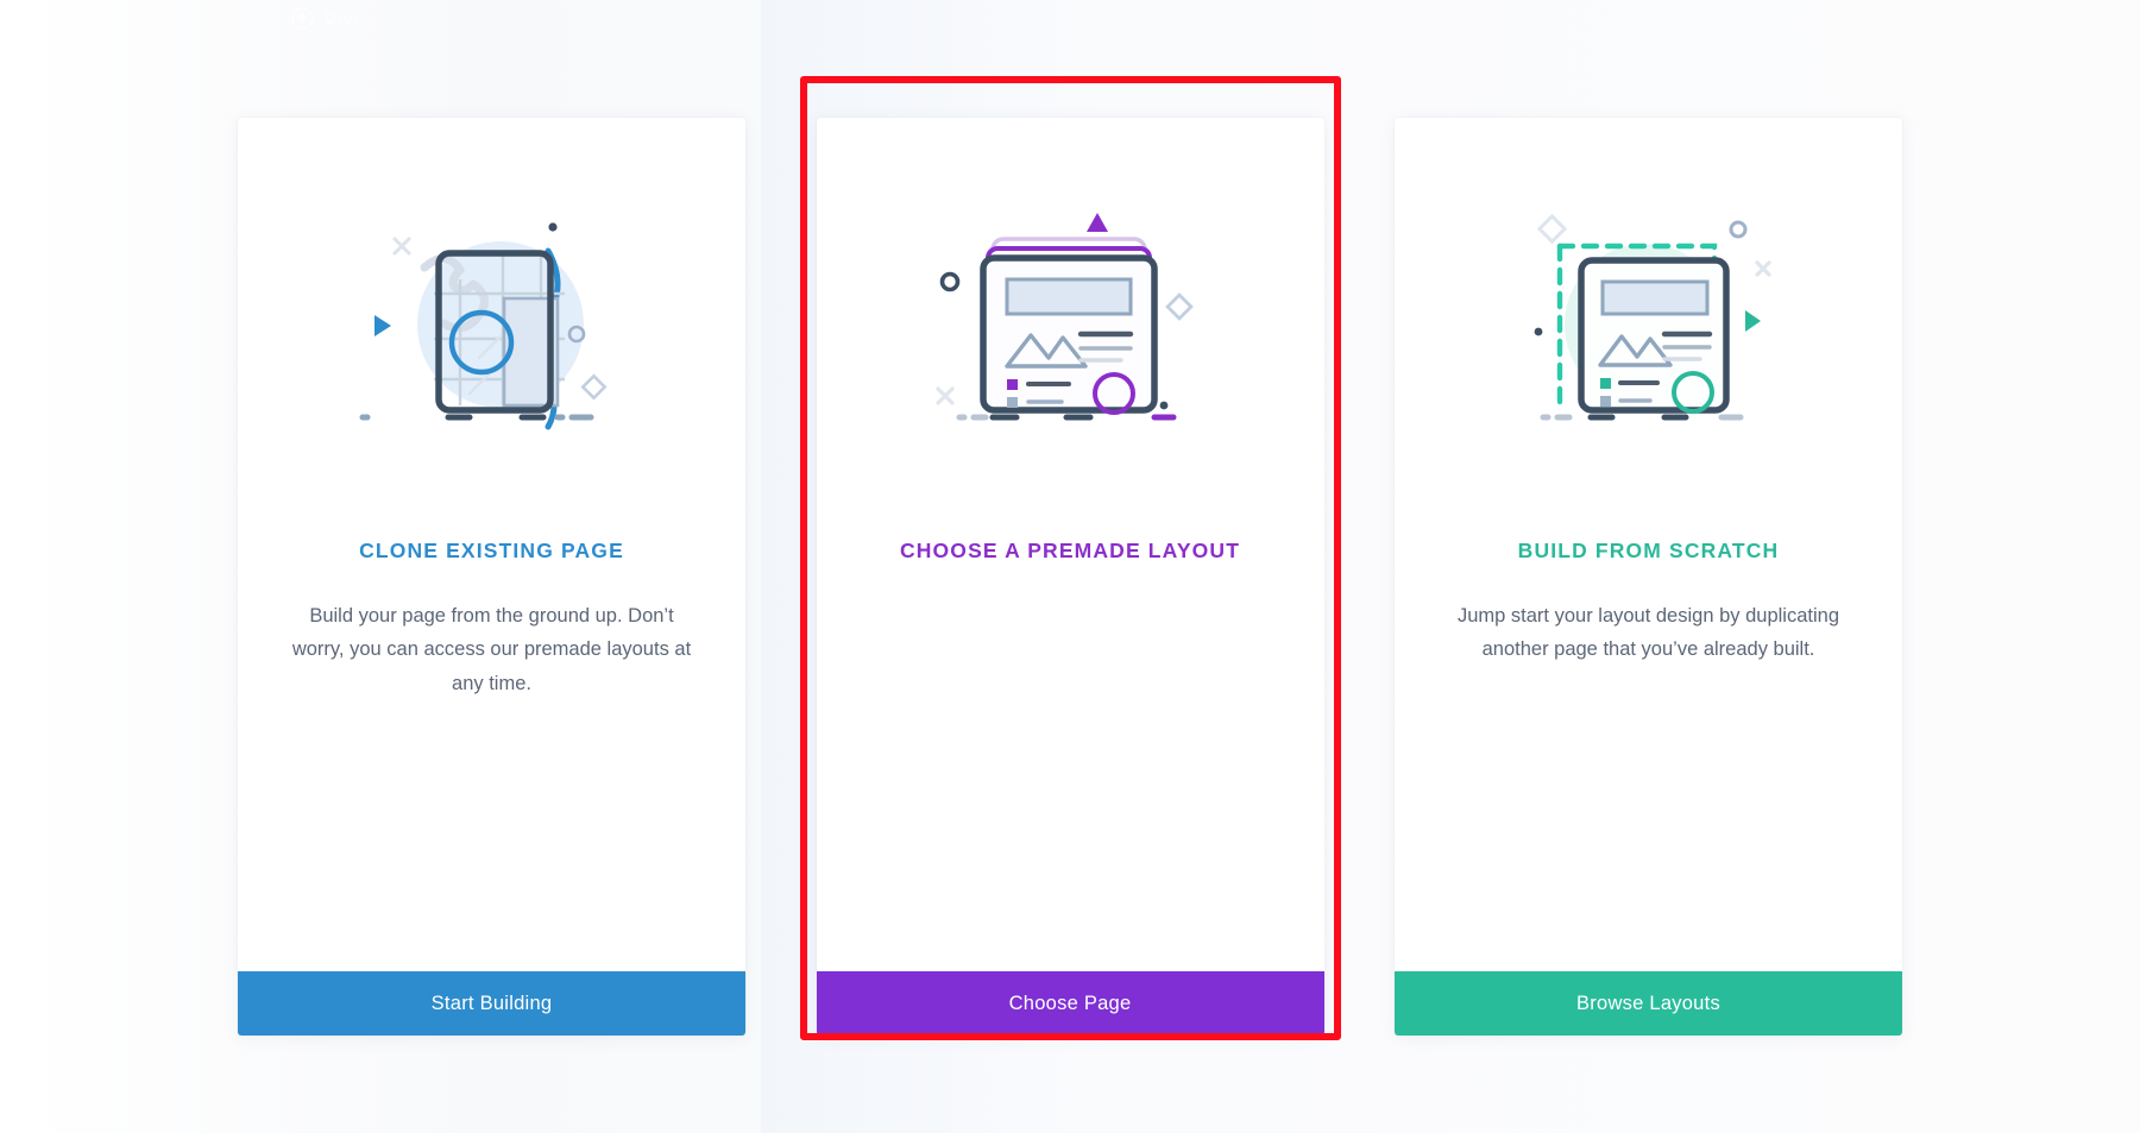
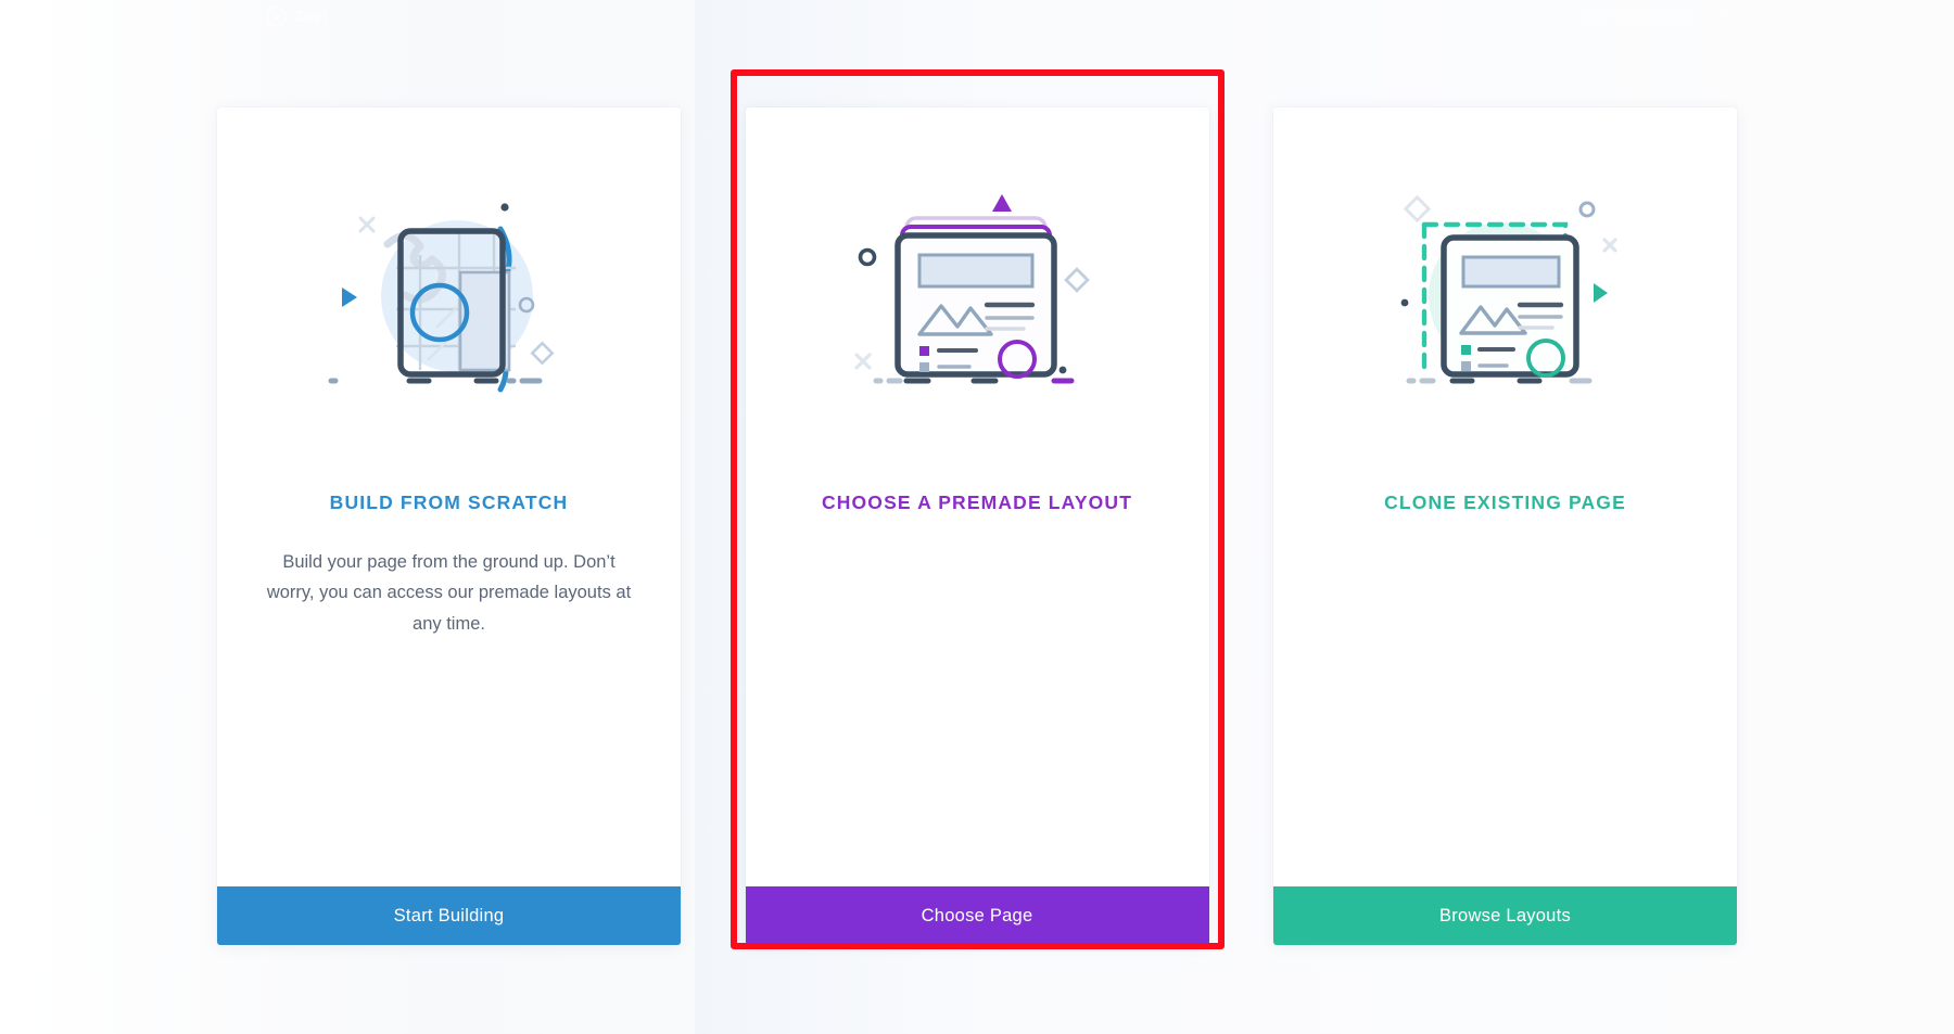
- CLONE EXISTING PAGE
+ BUILD FROM SCRATCH
  Build your page from the ground up. Don’t worry, you can access our premade layouts at any time.
  Start Building
  CHOOSE A PREMADE LAYOUT
  Choose Page
- BUILD FROM SCRATCH
+ CLONE EXISTING PAGE
- Jump start your layout design by duplicating another page that you’ve already built.
  Browse Layouts
